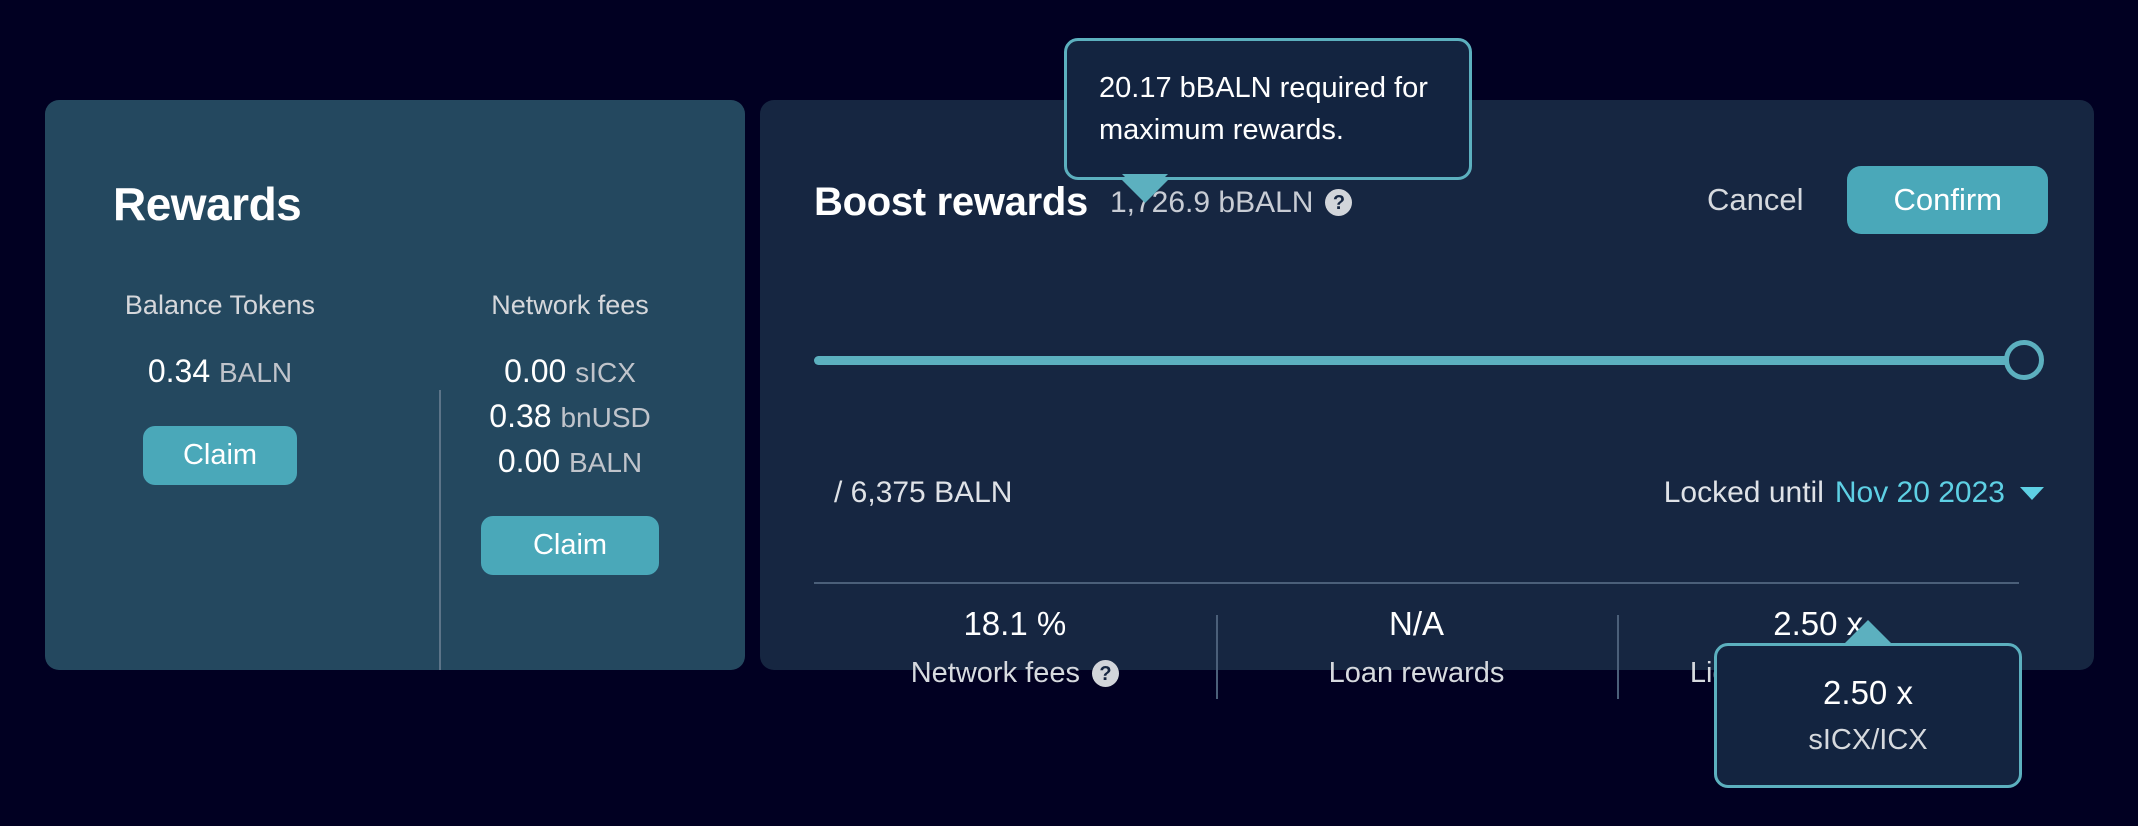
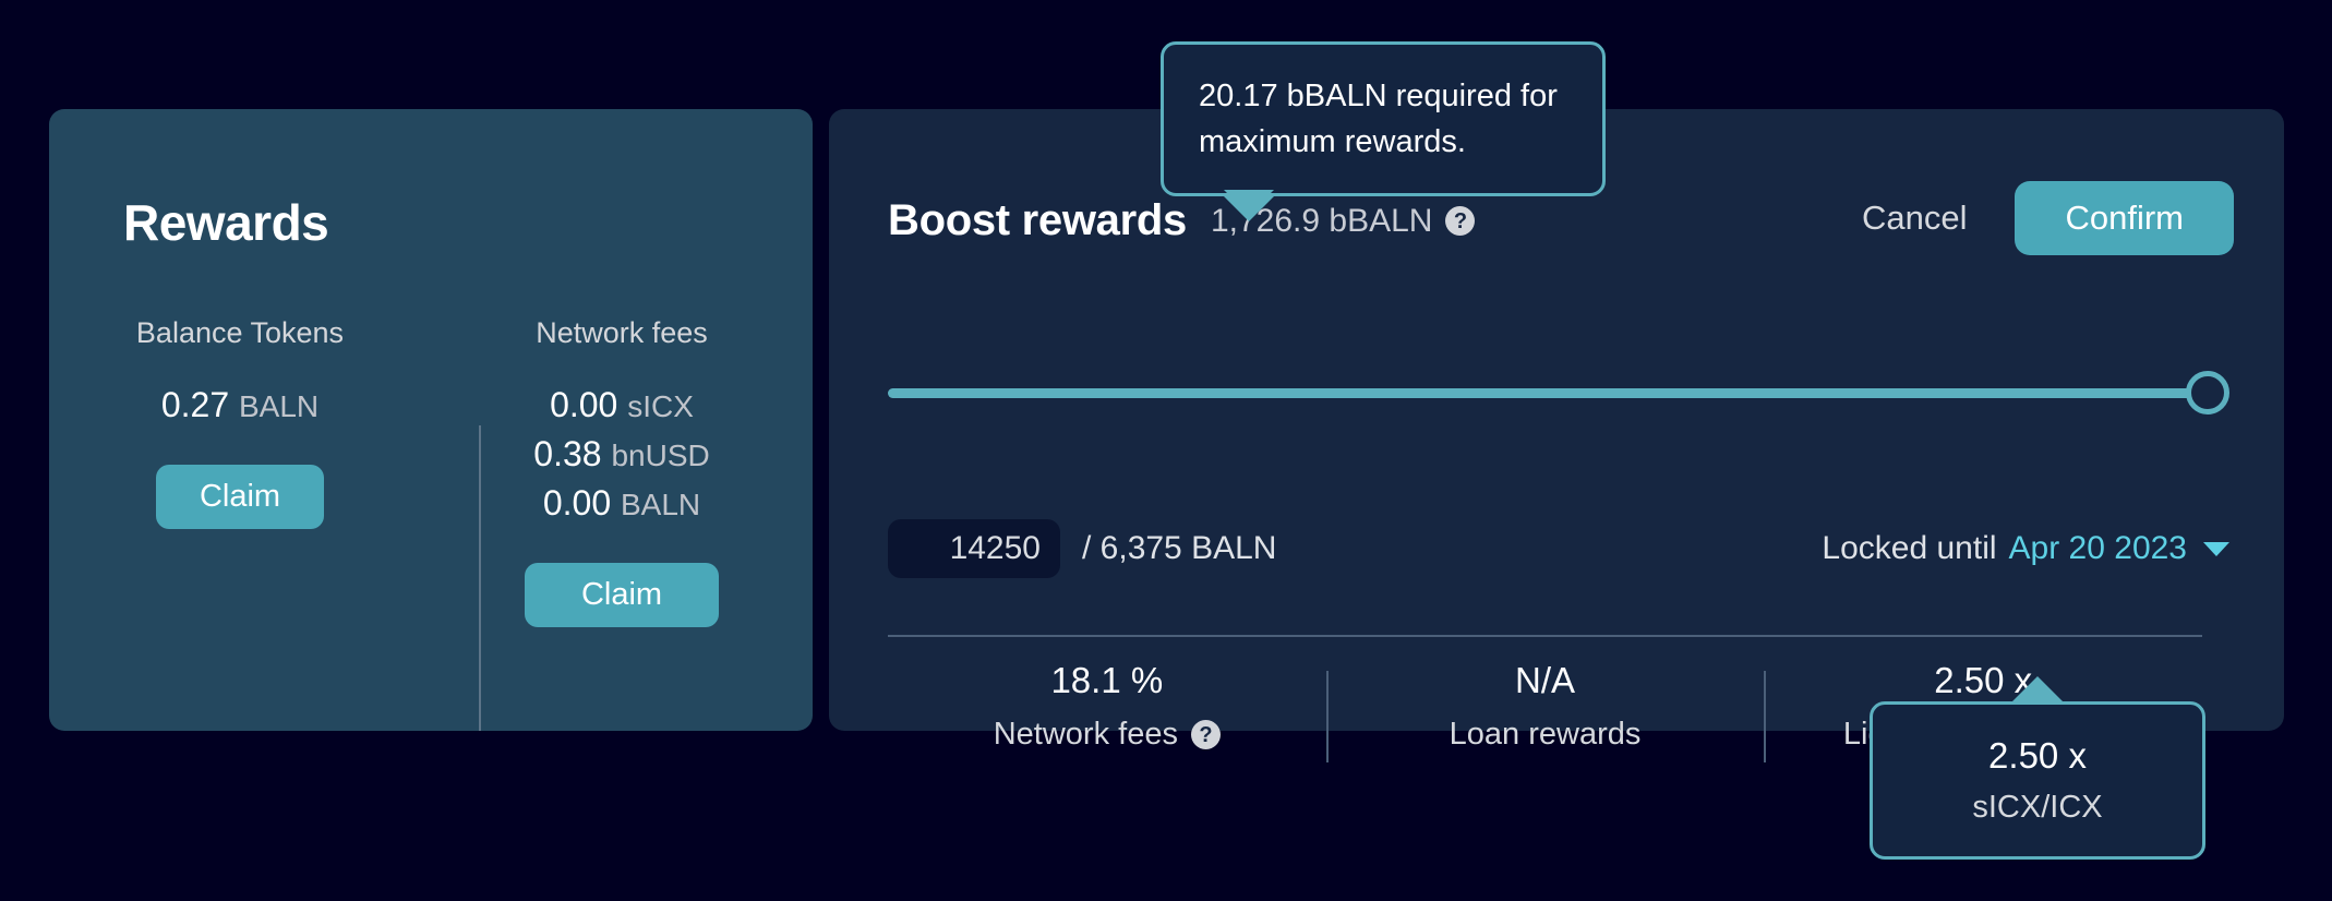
  Rewards
  Balance Tokens
- 0.34 BALN
+ 0.27 BALN
  Claim
  Network fees
  0.00 sICX
  0.38 bnUSD
  0.00 BALN
  Claim
  Boost rewards
  1,726.9 bBALN
  ?
  Cancel
  Confirm
+ 14250
  / 6,375 BALN
  Locked until
- Nov 20 2023
+ Apr 20 2023
  18.1 %
  Network fees
  ?
  N/A
  Loan rewards
  2.50 x
  20.17 bBALN required for maximum rewards.
  2.50 x
  sICX/ICX
